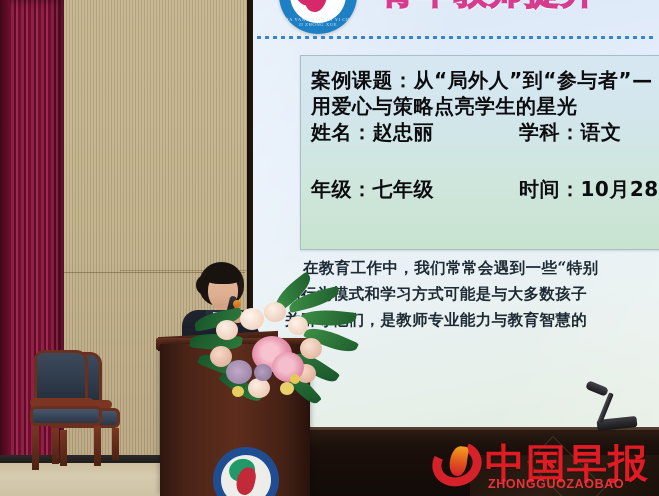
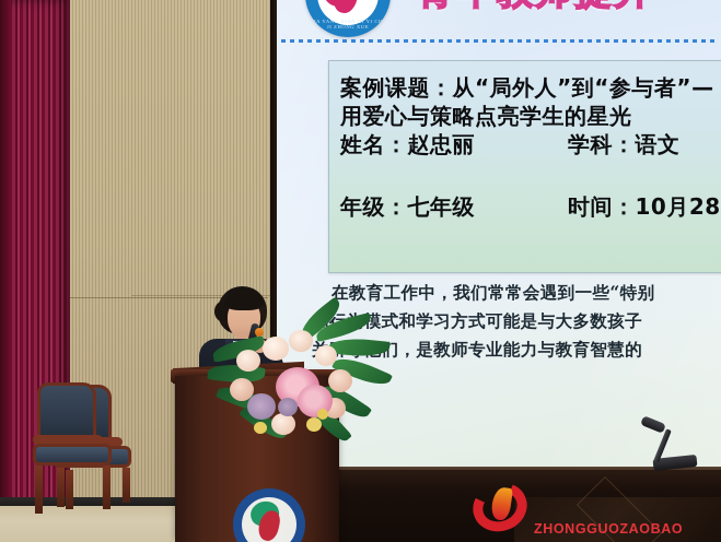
  案例课题：从“局外人”到“参与者”—
  用爱心与策略点亮学生的星光
  姓名：赵忠丽
  学科：语文
  年级：七年级
  时间：10月28
  在教育工作中，我们常常会遇到一些“特别
  模式和学习方式可能是与大多数孩子
  们，是教师专业能力与教育智慧的
- 中国早报
  ZHONGGUOZAOBAO
